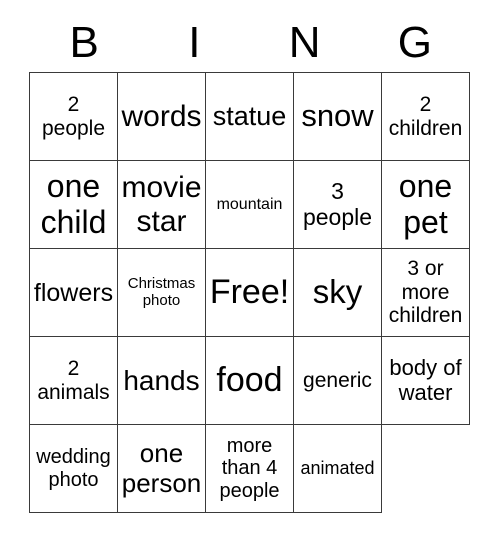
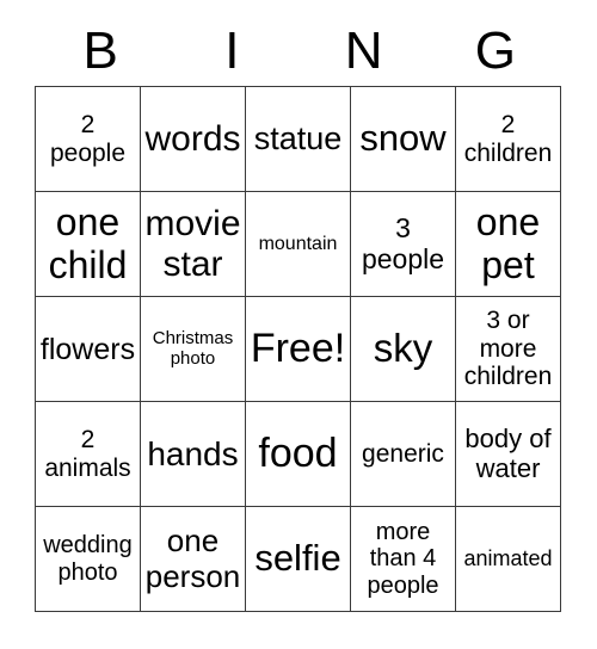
  B
  I
  N
  G
  2
  people
  words
  statue
  snow
  2
  children
  one
  child
  movie
  star
  mountain
  3
  people
  one
  pet
  flowers
  Christmas
  photo
  Free!
  sky
  3 or
  more
  children
  2
  animals
  hands
  food
  generic
  body of
  water
  wedding
  photo
  one
  person
+ selfie
  more
  than 4
  people
  animated
